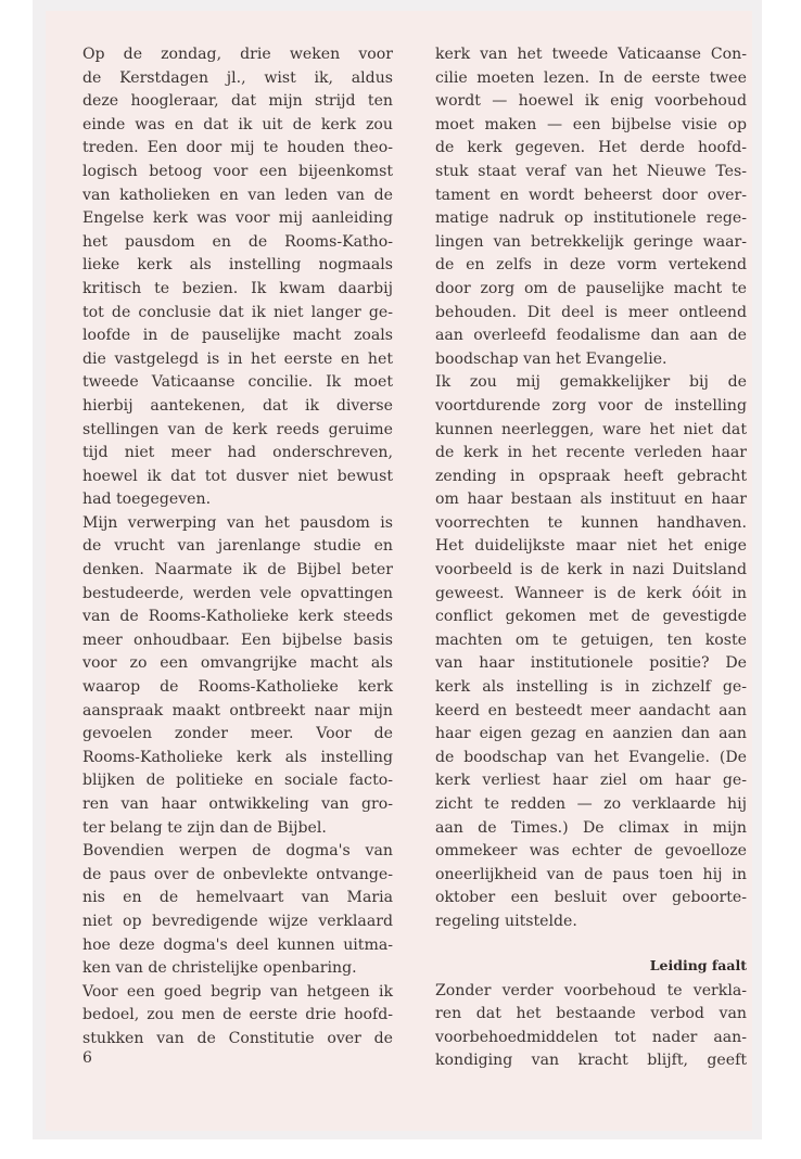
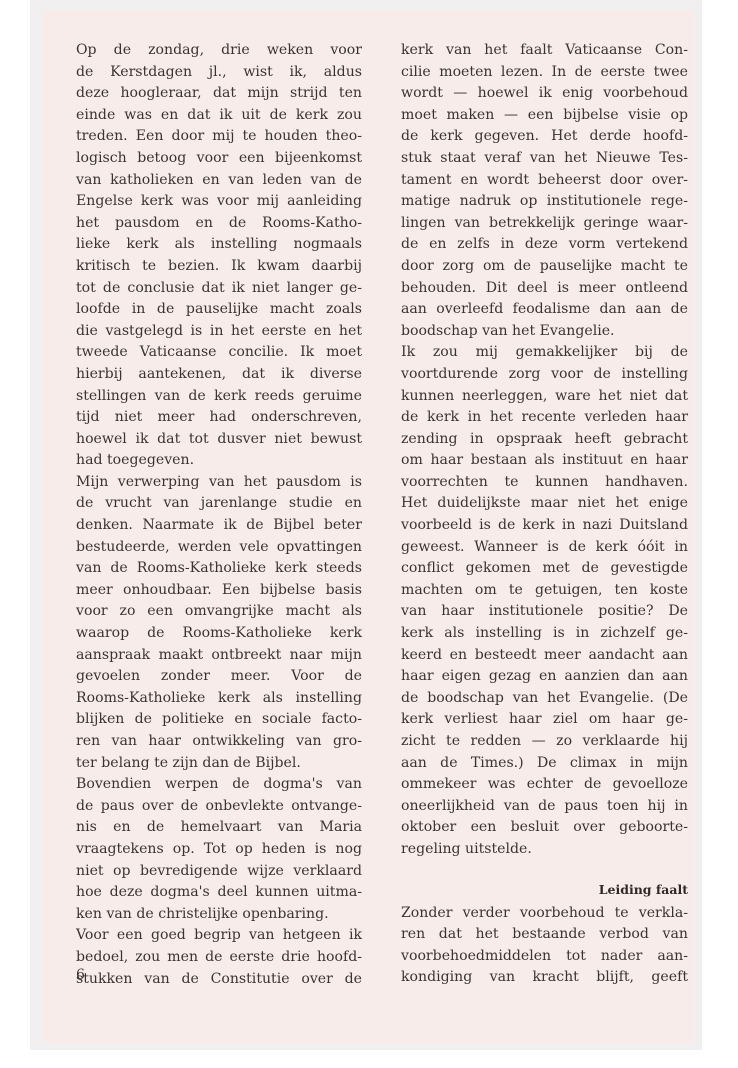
  Op de zondag, drie weken voor
  de Kerstdagen jl., wist ik, aldus
  deze hoogleraar, dat mijn strijd ten
  einde was en dat ik uit de kerk zou
  treden. Een door mij te houden theo-
  logisch betoog voor een bijeenkomst
  van katholieken en van leden van de
  Engelse kerk was voor mij aanleiding
  het pausdom en de Rooms-Katho-
  lieke kerk als instelling nogmaals
  kritisch te bezien. Ik kwam daarbij
  tot de conclusie dat ik niet langer ge-
  loofde in de pauselijke macht zoals
  die vastgelegd is in het eerste en het
  tweede Vaticaanse concilie. Ik moet
  hierbij aantekenen, dat ik diverse
  stellingen van de kerk reeds geruime
  tijd niet meer had onderschreven,
  hoewel ik dat tot dusver niet bewust
  had toegegeven.
  Mijn verwerping van het pausdom is
  de vrucht van jarenlange studie en
  denken. Naarmate ik de Bijbel beter
  bestudeerde, werden vele opvattingen
  van de Rooms-Katholieke kerk steeds
  meer onhoudbaar. Een bijbelse basis
  voor zo een omvangrijke macht als
  waarop de Rooms-Katholieke kerk
  aanspraak maakt ontbreekt naar mijn
  gevoelen zonder meer. Voor de
  Rooms-Katholieke kerk als instelling
  blijken de politieke en sociale facto-
  ren van haar ontwikkeling van gro-
  ter belang te zijn dan de Bijbel.
  Bovendien werpen de dogma's van
  de paus over de onbevlekte ontvange-
  nis en de hemelvaart van Maria
+ vraagtekens op. Tot op heden is nog
  niet op bevredigende wijze verklaard
  hoe deze dogma's deel kunnen uitma-
  ken van de christelijke openbaring.
  Voor een goed begrip van hetgeen ik
  bedoel, zou men de eerste drie hoofd-
  stukken van de Constitutie over de
- kerk van het tweede Vaticaanse Con-
+ kerk van het faalt Vaticaanse Con-
  cilie moeten lezen. In de eerste twee
  wordt — hoewel ik enig voorbehoud
  moet maken — een bijbelse visie op
  de kerk gegeven. Het derde hoofd-
  stuk staat veraf van het Nieuwe Tes-
  tament en wordt beheerst door over-
  matige nadruk op institutionele rege-
  lingen van betrekkelijk geringe waar-
  de en zelfs in deze vorm vertekend
  door zorg om de pauselijke macht te
  behouden. Dit deel is meer ontleend
  aan overleefd feodalisme dan aan de
  boodschap van het Evangelie.
  Ik zou mij gemakkelijker bij de
  voortdurende zorg voor de instelling
  kunnen neerleggen, ware het niet dat
  de kerk in het recente verleden haar
  zending in opspraak heeft gebracht
  om haar bestaan als instituut en haar
  voorrechten te kunnen handhaven.
  Het duidelijkste maar niet het enige
  voorbeeld is de kerk in nazi Duitsland
  geweest. Wanneer is de kerk óóit in
  conflict gekomen met de gevestigde
  machten om te getuigen, ten koste
  van haar institutionele positie? De
  kerk als instelling is in zichzelf ge-
  keerd en besteedt meer aandacht aan
  haar eigen gezag en aanzien dan aan
  de boodschap van het Evangelie. (De
  kerk verliest haar ziel om haar ge-
  zicht te redden — zo verklaarde hij
  aan de Times.) De climax in mijn
  ommekeer was echter de gevoelloze
  oneerlijkheid van de paus toen hij in
  oktober een besluit over geboorte-
  regeling uitstelde.
  Leiding faalt
  Zonder verder voorbehoud te verkla-
  ren dat het bestaande verbod van
  voorbehoedmiddelen tot nader aan-
  kondiging van kracht blijft, geeft
  6
